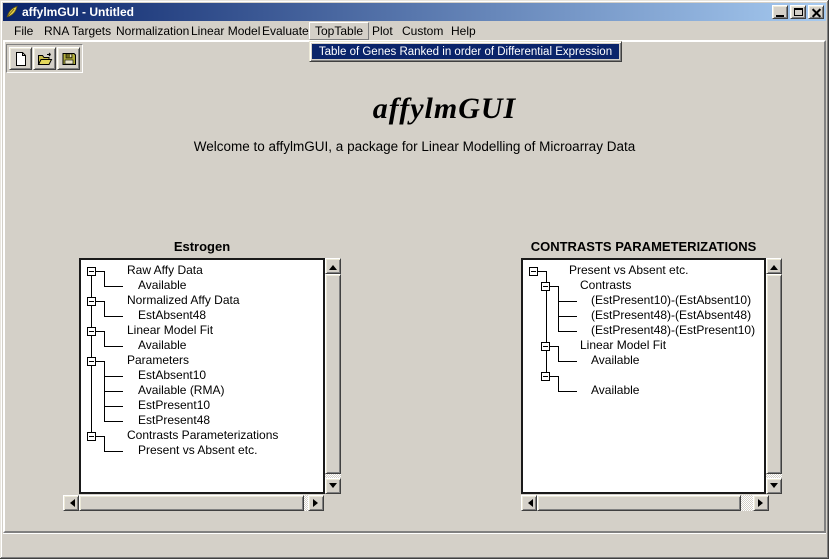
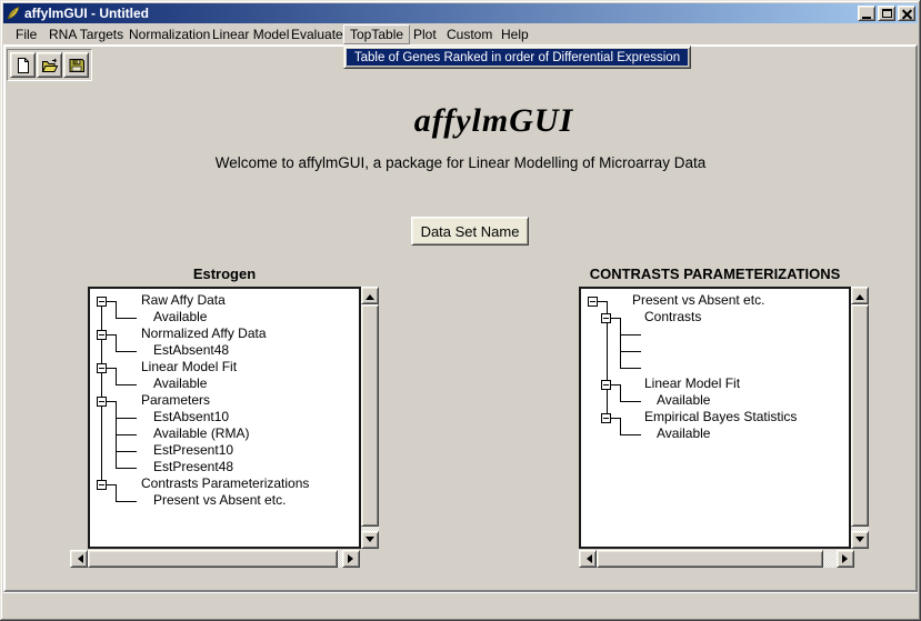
  affylmGUI - Untitled
  File
  RNA Targets
  Normalization
  Linear Model
  Evaluate
  TopTable
  Plot
  Custom
  Help
  affylmGUI
  Welcome to affylmGUI, a package for Linear Modelling of Microarray Data
+ Data Set Name
  Estrogen
  Available
  Raw Affy Data
  EstAbsent48
  Normalized Affy Data
  Available
  Linear Model Fit
  EstAbsent10
  Available (RMA)
  EstPresent10
  EstPresent48
  Parameters
  Present vs Absent etc.
  Contrasts Parameterizations
  CONTRASTS PARAMETERIZATIONS
- (EstPresent10)-(EstAbsent10)
- (EstPresent48)-(EstAbsent48)
- (EstPresent48)-(EstPresent10)
  Contrasts
  Available
  Linear Model Fit
  Available
+ Empirical Bayes Statistics
  Present vs Absent etc.
  Table of Genes Ranked in order of Differential Expression
